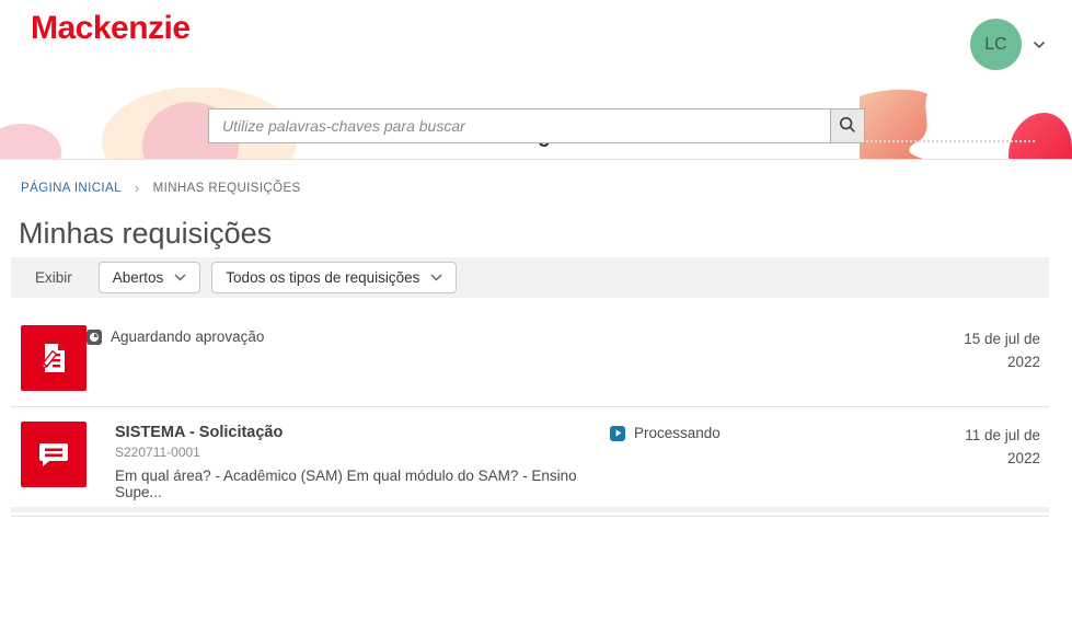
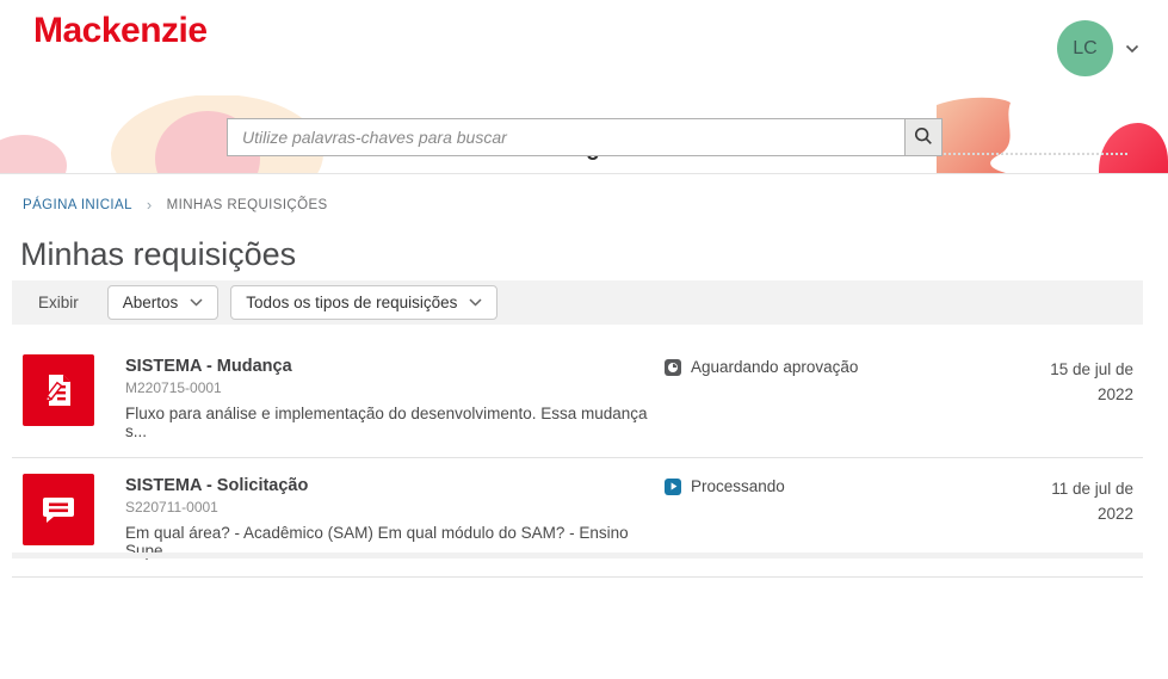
  Mackenzie
  LC
  Utilize palavras-chaves para buscar
  PÁGINA INICIAL
  ›
  MINHAS REQUISIÇÕES
  Minhas requisições
  Exibir
  Abertos
  Todos os tipos de requisições
+ SISTEMA - Mudança
+ M220715-0001
+ Fluxo para análise e implementação do desenvolvimento. Essa mudança s...
  Aguardando aprovação
  15 de jul de 2022
  SISTEMA - Solicitação
  S220711-0001
  Em qual área? - Acadêmico (SAM) Em qual módulo do SAM? - Ensino Supe...
  Processando
  11 de jul de 2022
